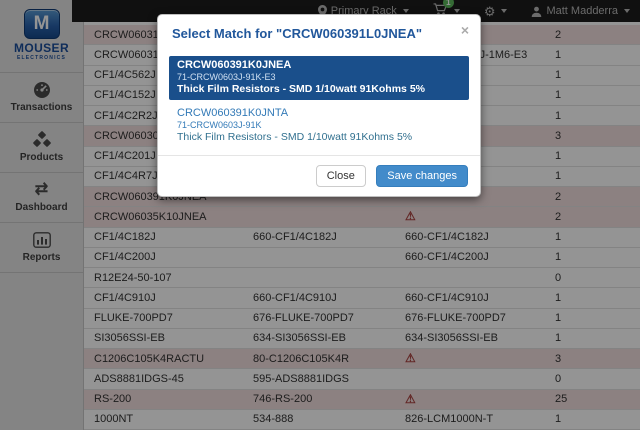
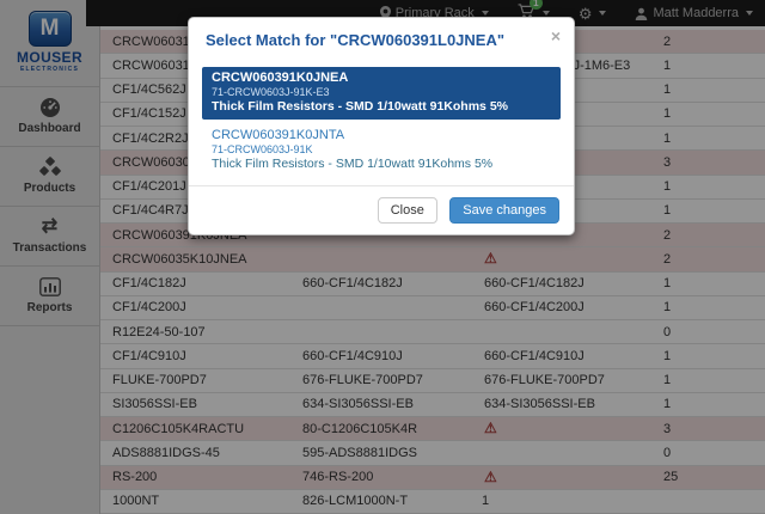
  Primary Rack
  1
  ⚙
  Matt Madderra
  M
  MOUSER
- Transactions
+ Dashboard
  Products
  ⇄
- Dashboard
+ Transactions
  Reports
  2
  1
  CF1/4C562J
  1
  CF1/4C152J
  1
  CF1/4C2R2J
  1
  3
  CF1/4C201J
  1
  CF1/4C4R7J
  1
  2
  CRCW06035K10JNEA
  ⚠
  2
  CF1/4C182J
  660-CF1/4C182J
  660-CF1/4C182J
  1
  CF1/4C200J
  660-CF1/4C200J
  1
  R12E24-50-107
  0
  CF1/4C910J
  660-CF1/4C910J
  660-CF1/4C910J
  1
  FLUKE-700PD7
  676-FLUKE-700PD7
  676-FLUKE-700PD7
  1
  SI3056SSI-EB
  634-SI3056SSI-EB
  634-SI3056SSI-EB
  1
  C1206C105K4RACTU
  80-C1206C105K4R
  ⚠
  3
  ADS8881IDGS-45
  595-ADS8881IDGS
  0
  RS-200
  746-RS-200
  ⚠
  25
  1000NT
- 534-888
  826-LCM1000N-T
  1
  Select Match for "CRCW060391L0JNEA"
  ×
  CRCW060391K0JNEA
  71-CRCW0603J-91K-E3
  Thick Film Resistors - SMD 1/10watt 91Kohms 5%
  CRCW060391K0JNTA
  71-CRCW0603J-91K
  Thick Film Resistors - SMD 1/10watt 91Kohms 5%
  Close Save changes
